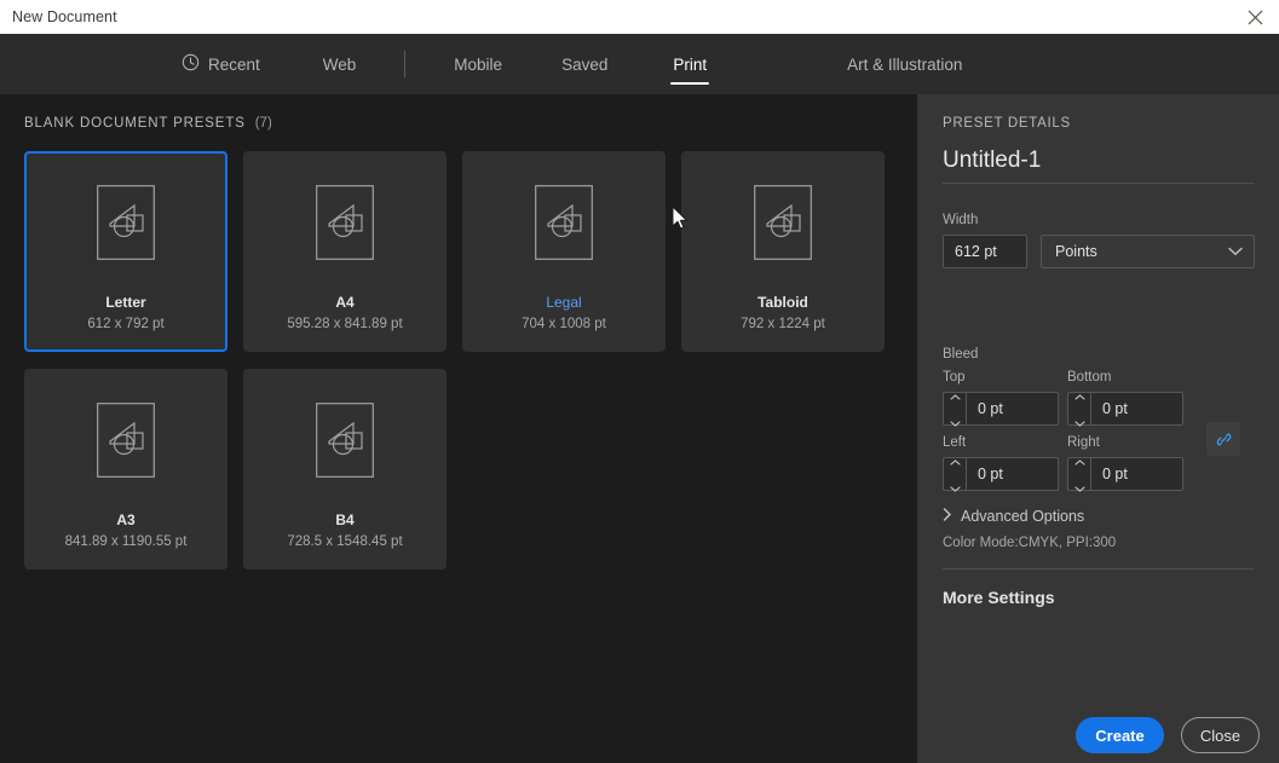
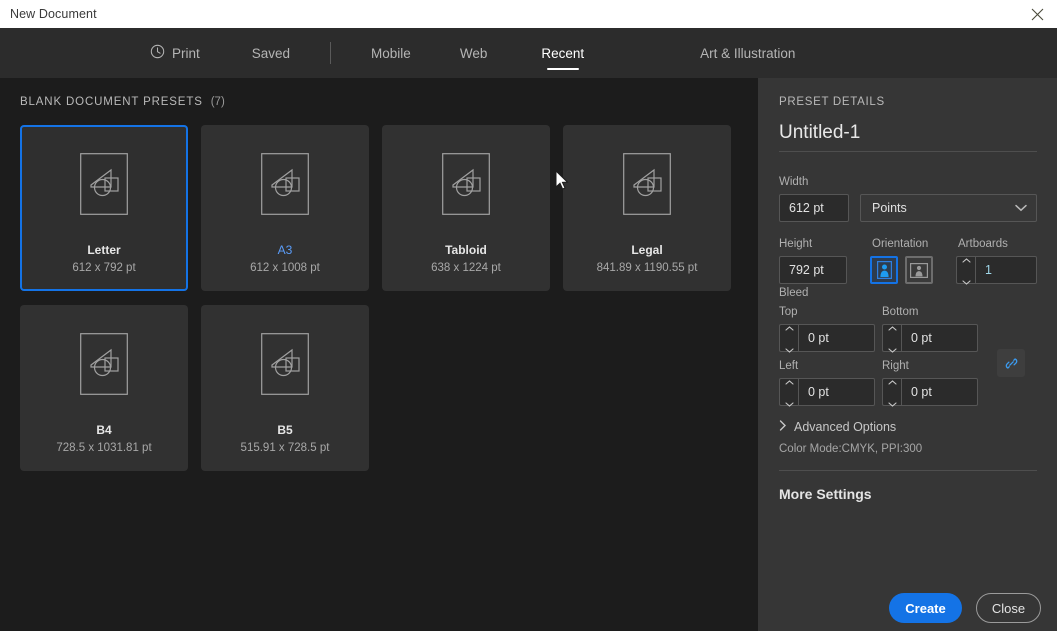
  New Document
- Recent
+ Print
- Web
+ Saved
  Mobile
- Saved
+ Web
- Print
+ Recent
  Art & Illustration
  BLANK DOCUMENT PRESETS
  (7)
  Letter
  612 x 792 pt
- A4
- 595.28 x 841.89 pt
- Legal
+ A3
- 704 x 1008 pt
+ 612 x 1008 pt
  Tabloid
- 792 x 1224 pt
+ 638 x 1224 pt
- A3
+ Legal
  841.89 x 1190.55 pt
  B4
- 728.5 x 1548.45 pt
+ 728.5 x 1031.81 pt
+ B5
+ 515.91 x 728.5 pt
  PRESET DETAILS
  Untitled-1
  Width
  612 pt
  Points
+ Height
+ Orientation
+ Artboards
+ 792 pt
+ 1
  Bleed
  Top
  0 pt
  Bottom
  0 pt
  Left
  0 pt
  Right
  0 pt
  Advanced Options
  Color Mode:CMYK, PPI:300
  More Settings
  Create
  Close
